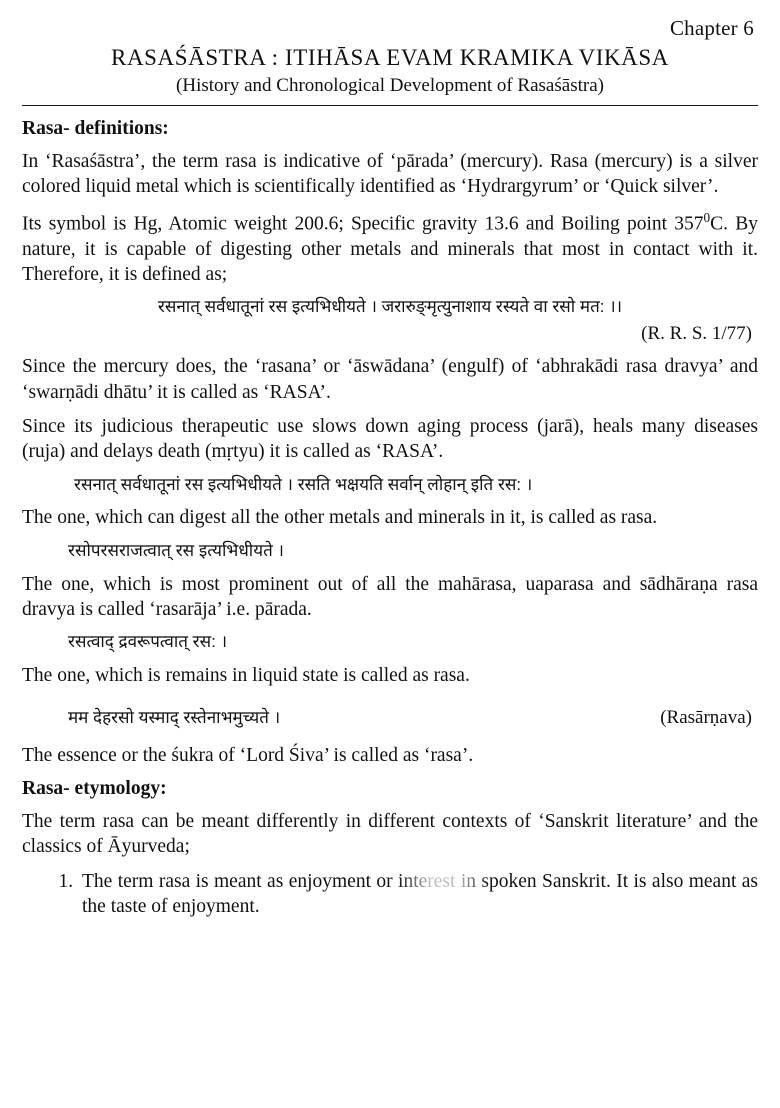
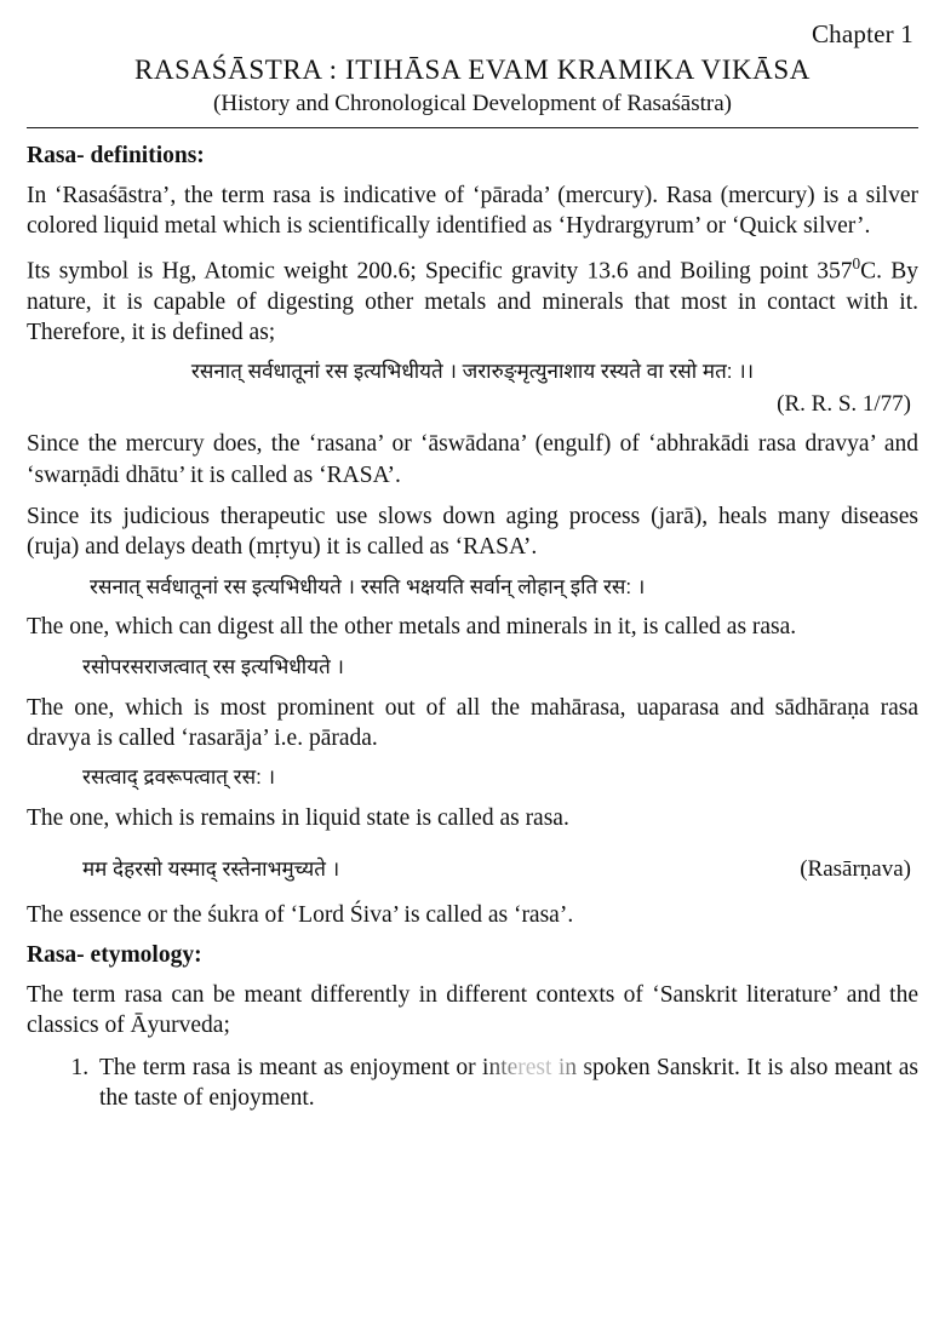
- Chapter 6
+ Chapter 1
  RASAŚĀSTRA : ITIHĀSA EVAM KRAMIKA VIKĀSA
  (History and Chronological Development of Rasaśāstra)
  Rasa- definitions:
  In ‘Rasaśāstra’, the term rasa is indicative of ‘pārada’ (mercury). Rasa (mercury) is a silver colored liquid metal which is scientifically identified as ‘Hydrargyrum’ or ‘Quick silver’.
  Its symbol is Hg, Atomic weight 200.6; Specific gravity 13.6 and Boiling point 3570C. By nature, it is capable of digesting other metals and minerals that most in contact with it. Therefore, it is defined as;
  रसनात् सर्वधातूनां रस इत्यभिधीयते । जरारुङ्मृत्युनाशाय रस्यते वा रसो मत: ।।
  (R. R. S. 1/77)
  Since the mercury does, the ‘rasana’ or ‘āswādana’ (engulf) of ‘abhrakādi rasa dravya’ and ‘swarṇādi dhātu’ it is called as ‘RASA’.
  Since its judicious therapeutic use slows down aging process (jarā), heals many diseases (ruja) and delays death (mṛtyu) it is called as ‘RASA’.
  रसनात् सर्वधातूनां रस इत्यभिधीयते । रसति भक्षयति सर्वान् लोहान् इति रस: ।
  The one, which can digest all the other metals and minerals in it, is called as rasa.
  रसोपरसराजत्वात् रस इत्यभिधीयते ।
  The one, which is most prominent out of all the mahārasa, uaparasa and sādhāraṇa rasa dravya is called ‘rasarāja’ i.e. pārada.
  रसत्वाद् द्रवरूपत्वात् रस: ।
  The one, which is remains in liquid state is called as rasa.
  मम देहरसो यस्माद् रस्तेनाभमुच्यते ।
  (Rasārṇava)
  The essence or the śukra of ‘Lord Śiva’ is called as ‘rasa’.
  Rasa- etymology:
  The term rasa can be meant differently in different contexts of ‘Sanskrit literature’ and the classics of Āyurveda;
  The term rasa is meant as enjoyment orpoken Sanskrit. It is also meant as the taste of enjoyment.
